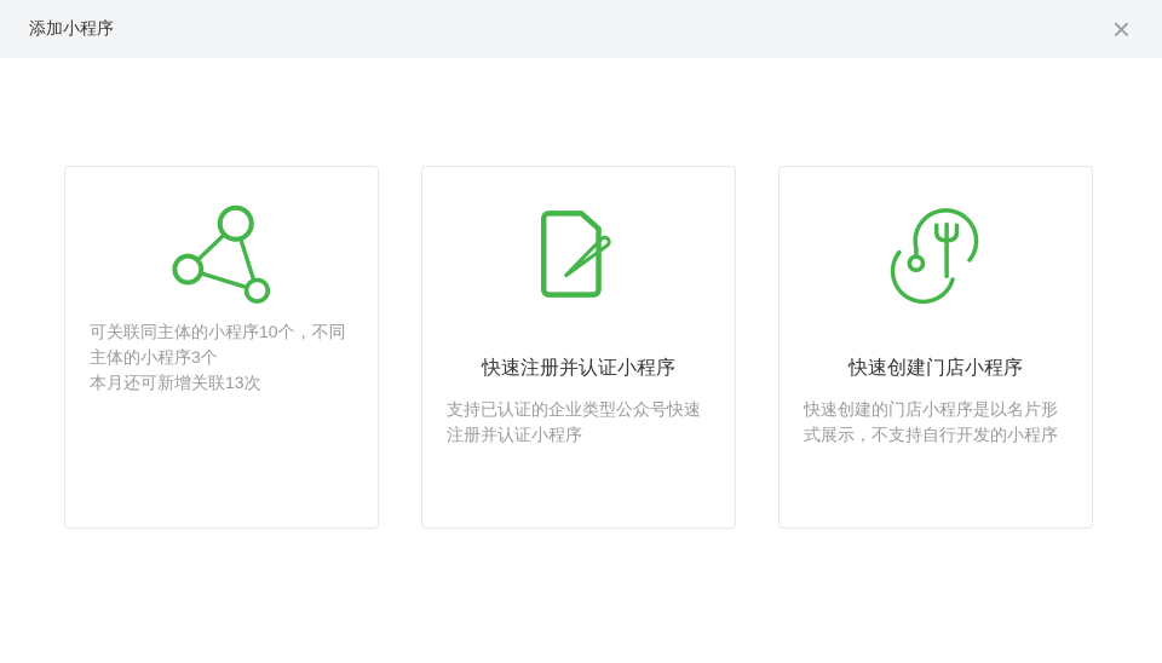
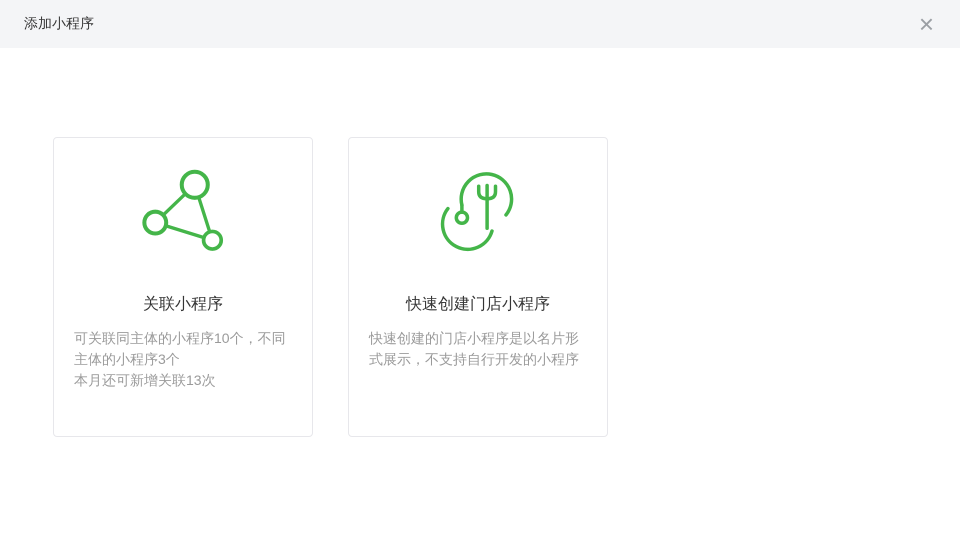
  添加小程序
  ×
+ 关联小程序
  可关联同主体的小程序10个，不同主体的小程序3个
  本月还可新增关联13次
- 快速注册并认证小程序
- 支持已认证的企业类型公众号快速注册并认证小程序
  快速创建门店小程序
  快速创建的门店小程序是以名片形式展示，不支持自行开发的小程序
